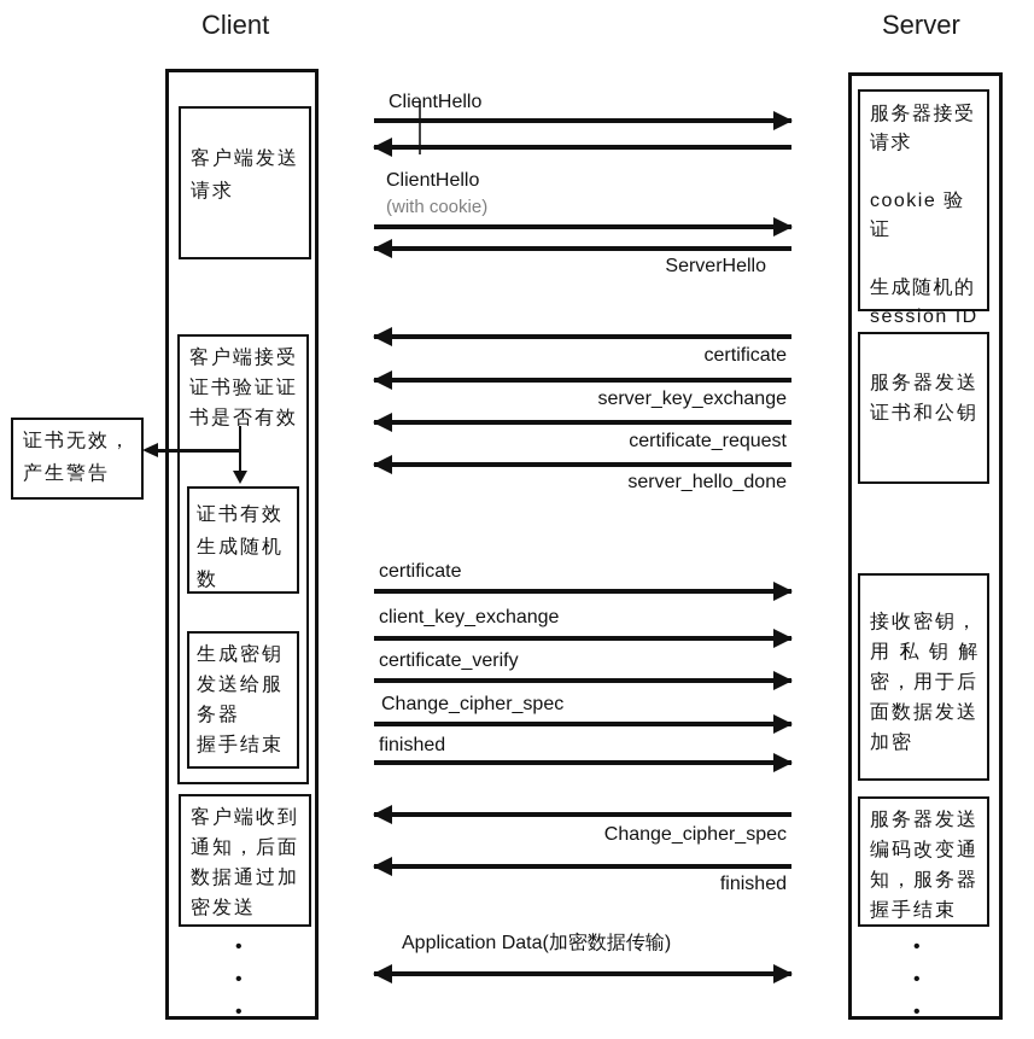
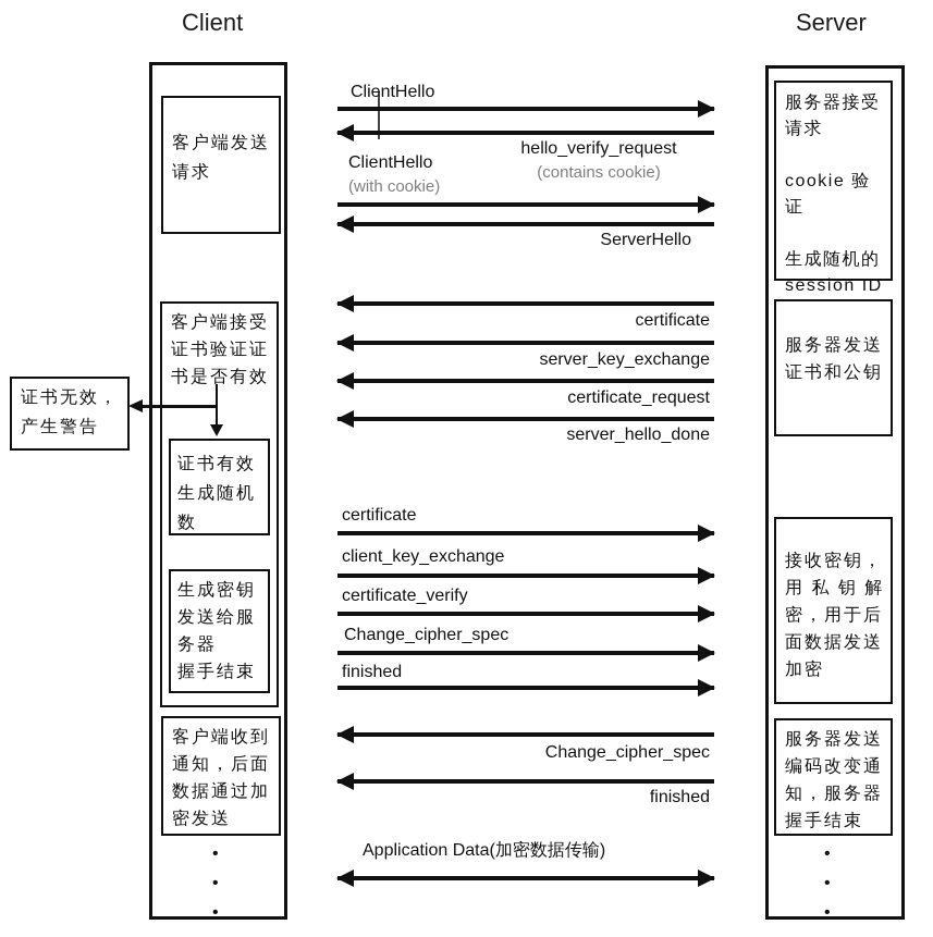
  Client
  Server
  客户端发送
  请求
  客户端接受
  证书验证证
  书是否有效
  证书有效
  生成随机
  数
  生成密钥
  发送给服
  务器
  握手结束
  客户端收到
  通知，后面
  数据通过加
  密发送
  •
  •
  •
  证书无效，
  产生警告
  服务器接受
  请求
  cookie 验证
  生成随机的
  session ID
  服务器发送
  证书和公钥
  接收密钥，
  用 私 钥 解
  密，用于后
  面数据发送
  加密
  服务器发送
  编码改变通
  知，服务器
  握手结束
  •
  •
  •
  ClientHello
+ hello_verify_request
+ (contains cookie)
  ClientHello
  (with cookie)
  ServerHello
  certificate
  server_key_exchange
  certificate_request
  server_hello_done
  certificate
  client_key_exchange
  certificate_verify
  Change_cipher_spec
  finished
  Change_cipher_spec
  finished
  Application Data(加密数据传输)
